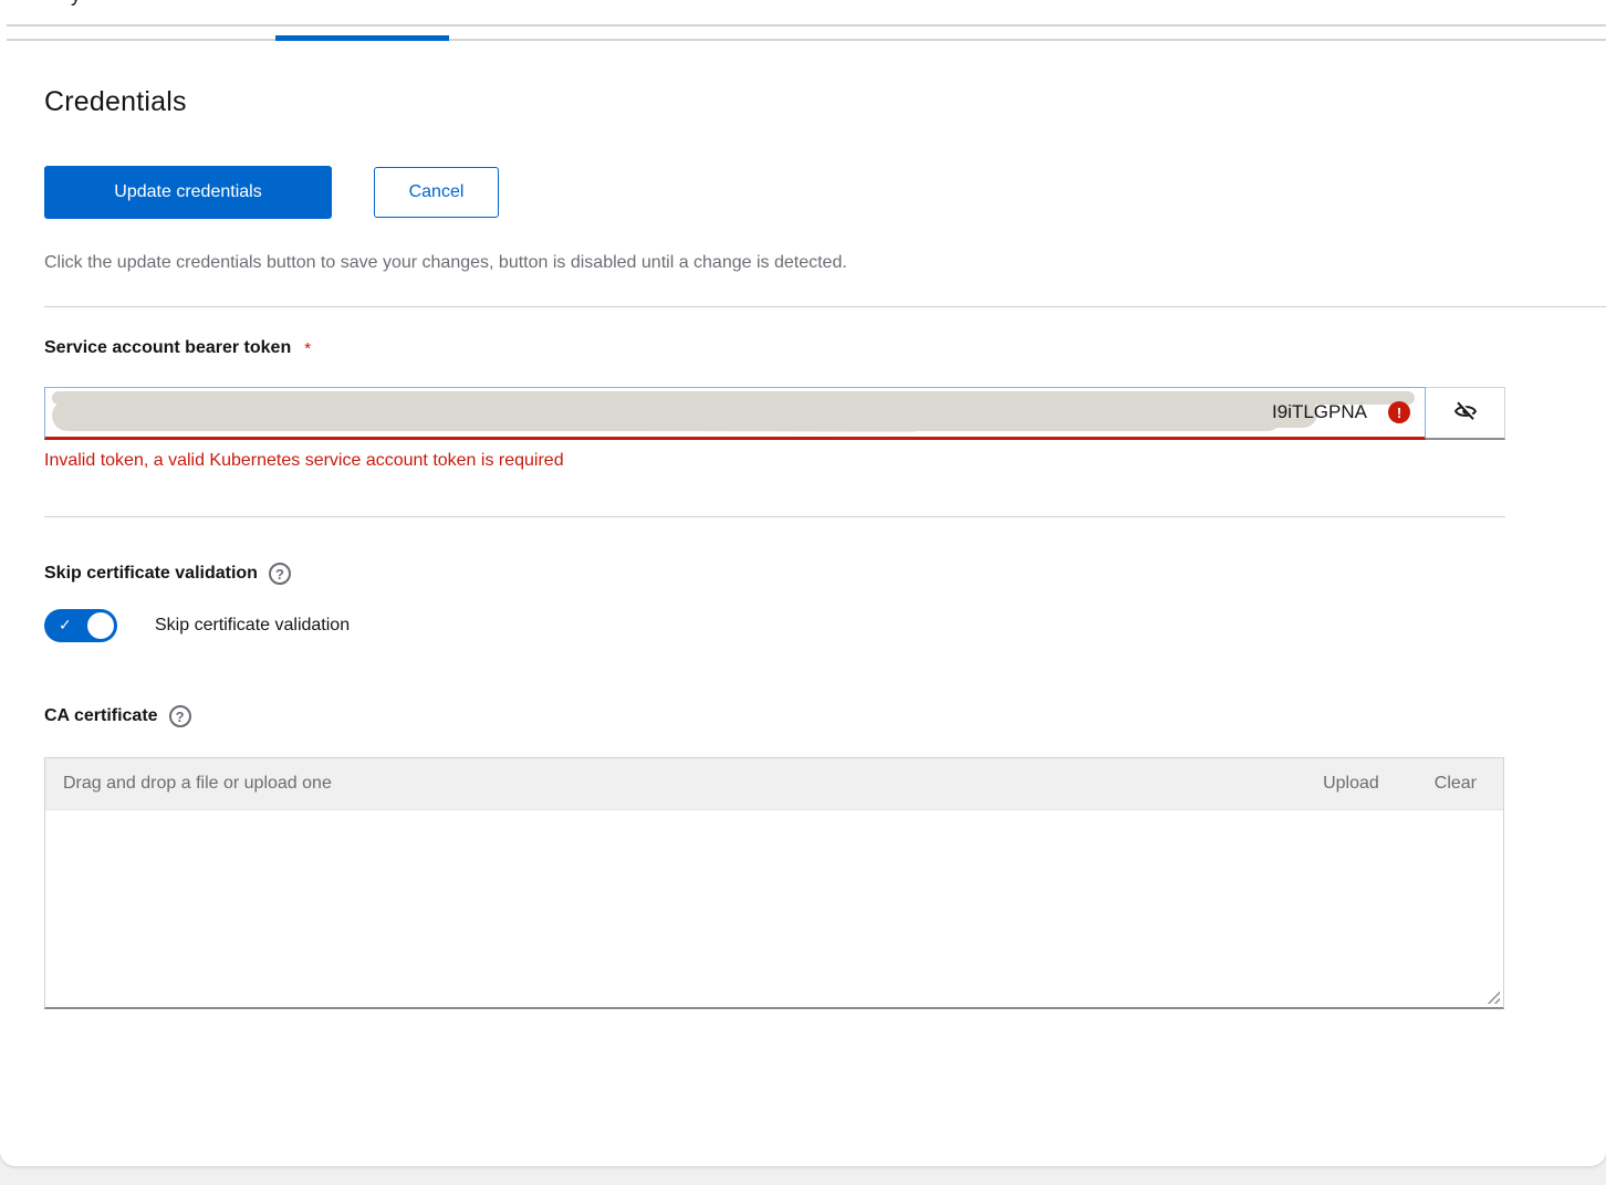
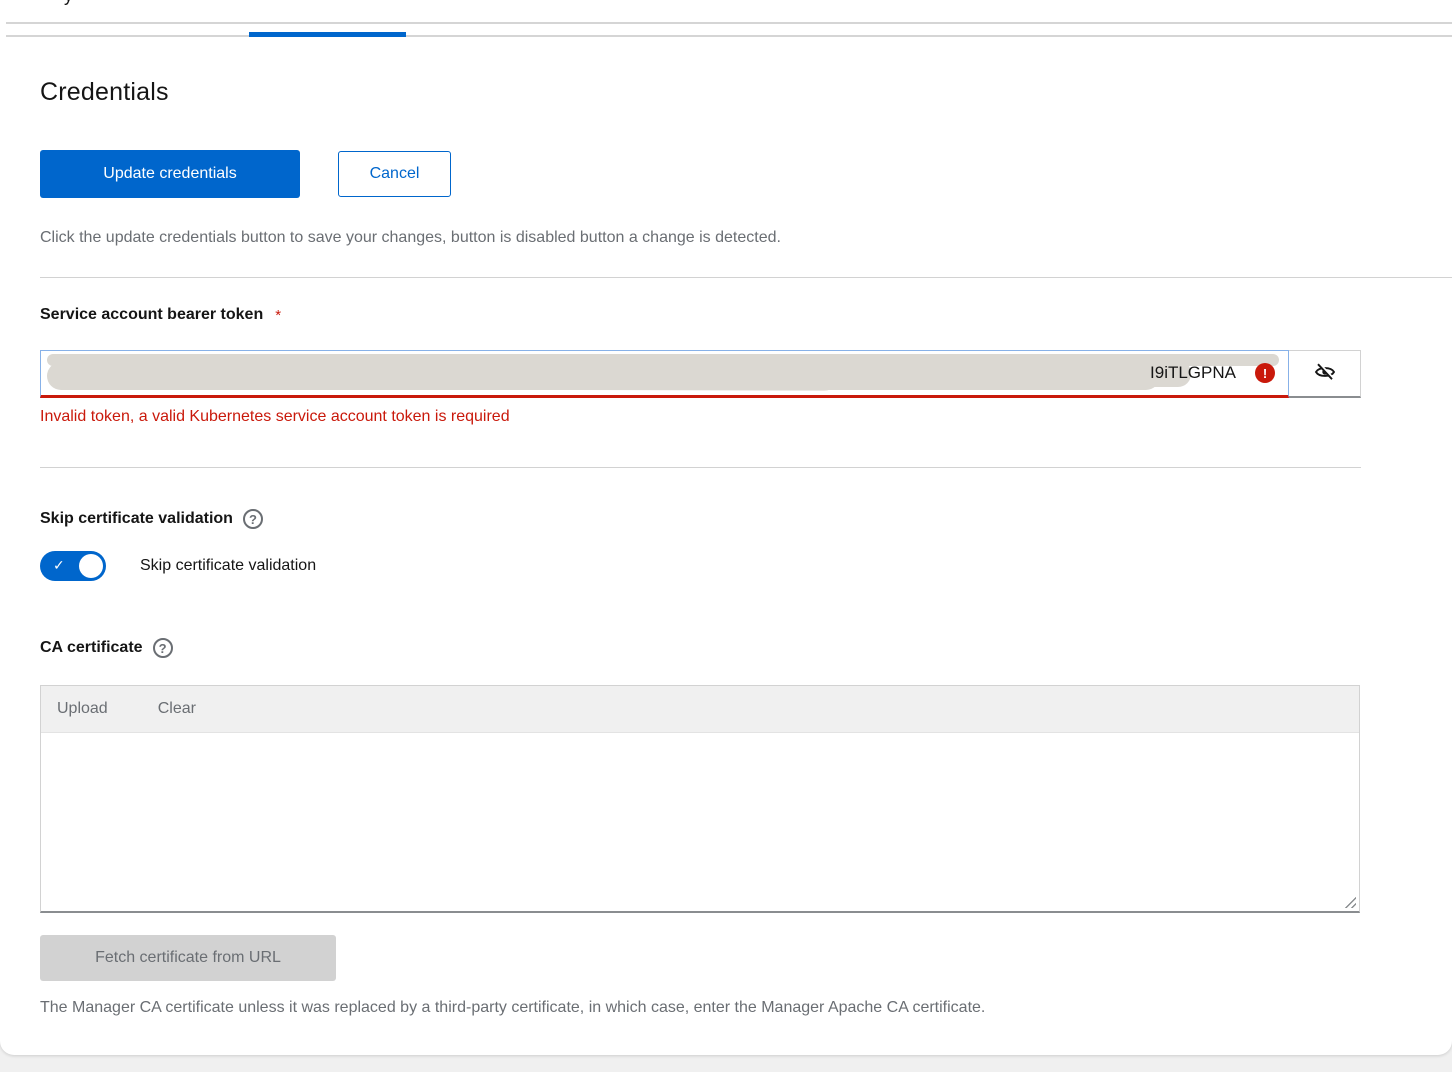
  Credentials
  Update credentials
  Cancel
- Click the update credentials button to save your changes, button is disabled until a change is detected.
+ Click the update credentials button to save your changes, button is disabled button a change is detected.
  Service account bearer token
  *
  I9iTLGPNA
  !
  Invalid token, a valid Kubernetes service account token is required
  Skip certificate validation
  ?
  ✓
  Skip certificate validation
  CA certificate
  ?
- Drag and drop a file or upload one
  Upload
  Clear
+ Fetch certificate from URL
+ The Manager CA certificate unless it was replaced by a third-party certificate, in which case, enter the Manager Apache CA certificate.
